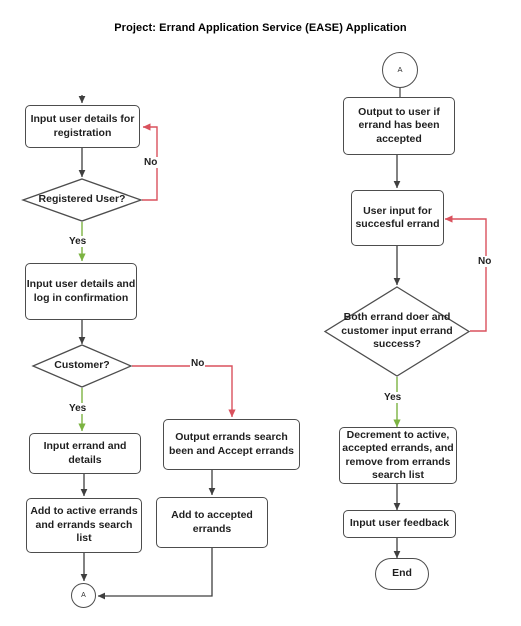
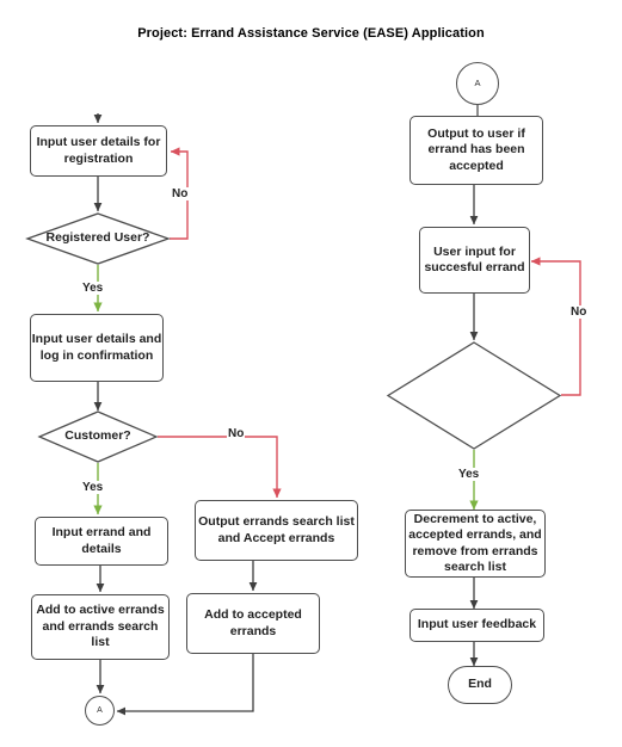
- Project: Errand Application Service (EASE) Application
+ Project: Errand Assistance Service (EASE) Application
  Input user details for registration
  Registered User?
  Input user details and log in confirmation
  Customer?
  Input errand and details
  Add to active errands and errands search list
- Output errands search been and Accept errands
+ Output errands search list and Accept errands
  Add to accepted errands
  A
  Output to user if errand has been accepted
  User input for succesful errand
- Both errand doer and customer input errand success?
  Decrement to active, accepted errands, and remove from errands search list
  Input user feedback
  End
  No
  Yes
  No
  Yes
  No
  Yes
